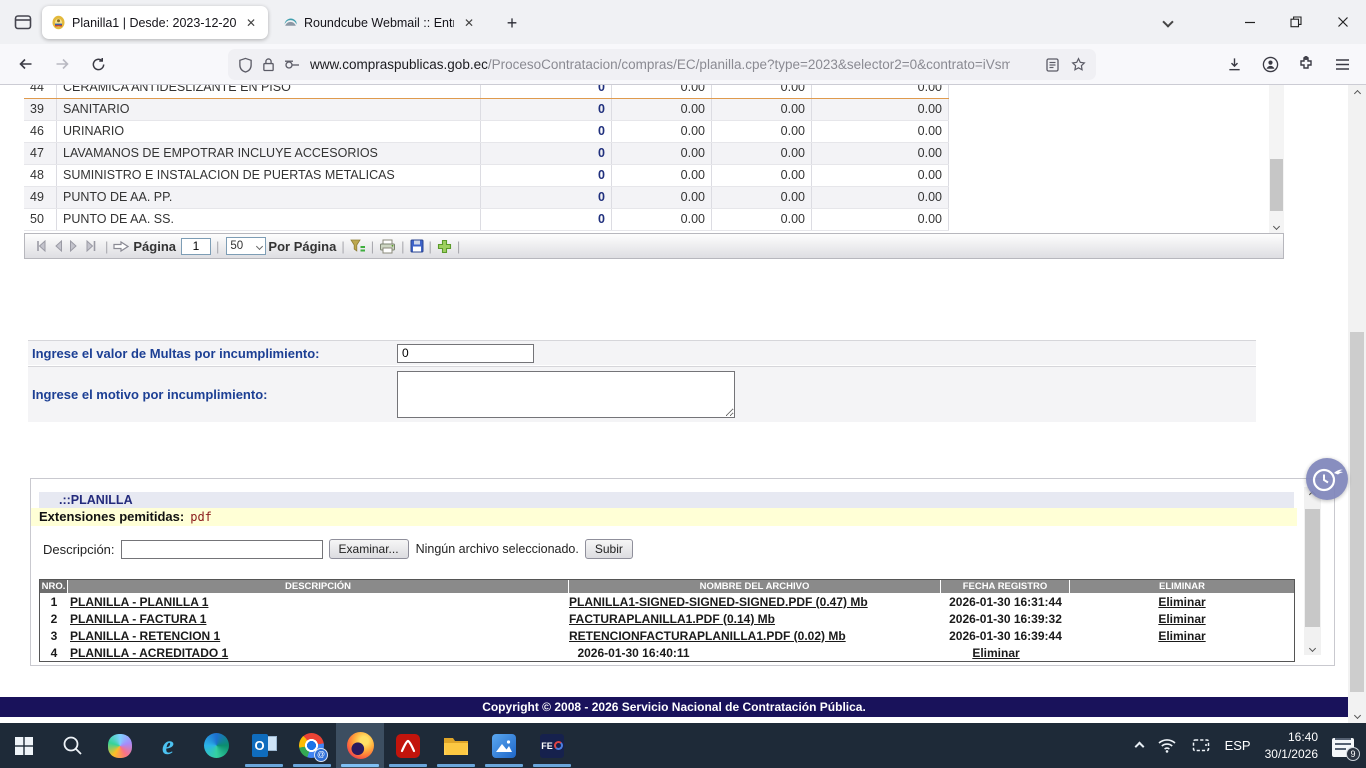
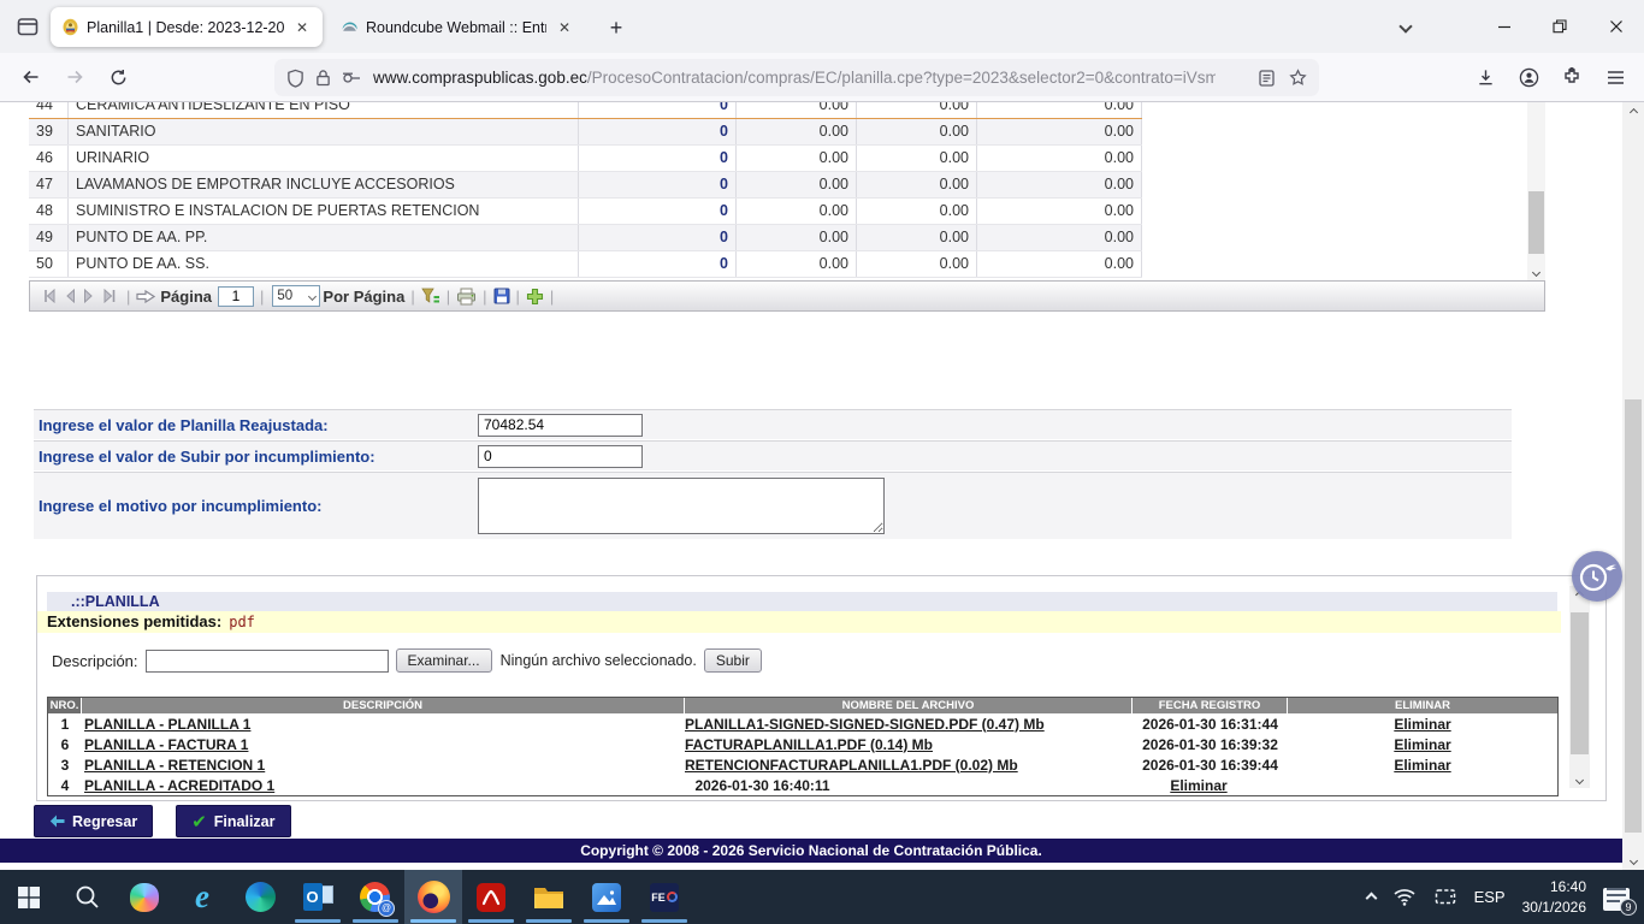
  Planilla1 | Desde: 2023-12-20
  ✕
  Roundcube Webmail :: Ent
  ✕
  +
  www.compraspublicas.gob.ec/ProcesoContratacion/compras/EC/planilla.cpe?type=2023&selector2=0&contrato=iVsm
  44
  CERAMICA ANTIDESLIZANTE EN PISO
  0
  0.00
  0.00
  0.00
  39
  SANITARIO
  0
  0.00
  0.00
  0.00
  46
  URINARIO
  0
  0.00
  0.00
  0.00
  47
  LAVAMANOS DE EMPOTRAR INCLUYE ACCESORIOS
  0
  0.00
  0.00
  0.00
  48
- SUMINISTRO E INSTALACION DE PUERTAS METALICAS
+ SUMINISTRO E INSTALACION DE PUERTAS RETENCION
  0
  0.00
  0.00
  0.00
  49
  PUNTO DE AA. PP.
  0
  0.00
  0.00
  0.00
  50
  PUNTO DE AA. SS.
  0
  0.00
  0.00
  0.00
  |
  Página
  1
  |
  50
  Por Página
  |
  |
  |
  |
  |
+ Ingrese el valor de Planilla Reajustada:
+ 70482.54
- Ingrese el valor de Multas por incumplimiento:
+ Ingrese el valor de Subir por incumplimiento:
  0
  Ingrese el motivo por incumplimiento:
  .::PLANILLA
  Extensiones pemitidas: pdf
  Descripción:
  Examinar...
  Ningún archivo seleccionado.
  Subir
  NRO.
  DESCRIPCIÓN
  NOMBRE DEL ARCHIVO
  FECHA REGISTRO
  ELIMINAR
  1
  PLANILLA - PLANILLA 1
  PLANILLA1-SIGNED-SIGNED-SIGNED.PDF (0.47) Mb
  2026-01-30 16:31:44
  Eliminar
- 2
+ 6
  PLANILLA - FACTURA 1
  FACTURAPLANILLA1.PDF (0.14) Mb
  2026-01-30 16:39:32
  Eliminar
  3
  PLANILLA - RETENCION 1
  RETENCIONFACTURAPLANILLA1.PDF (0.02) Mb
  2026-01-30 16:39:44
  Eliminar
  4
  PLANILLA - ACREDITADO 1
  2026-01-30 16:40:11
  Eliminar
+ Regresar
+ ✔
+ Finalizar
  Copyright © 2008 - 2026 Servicio Nacional de Contratación Pública.
  e
  O
  @
  FE
  ESP
  16:40
  30/1/2026
  9
